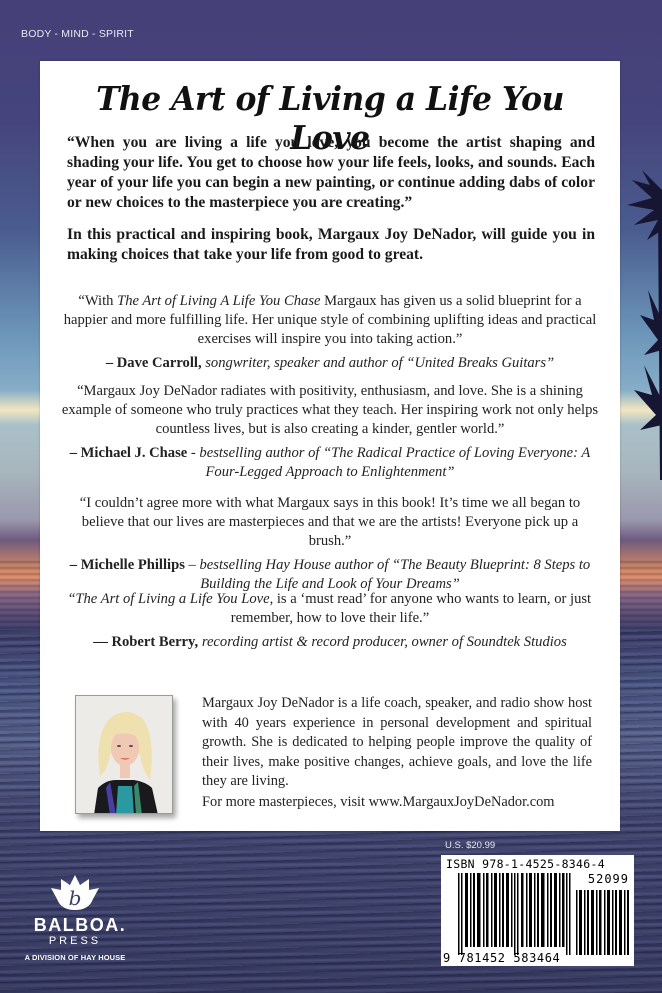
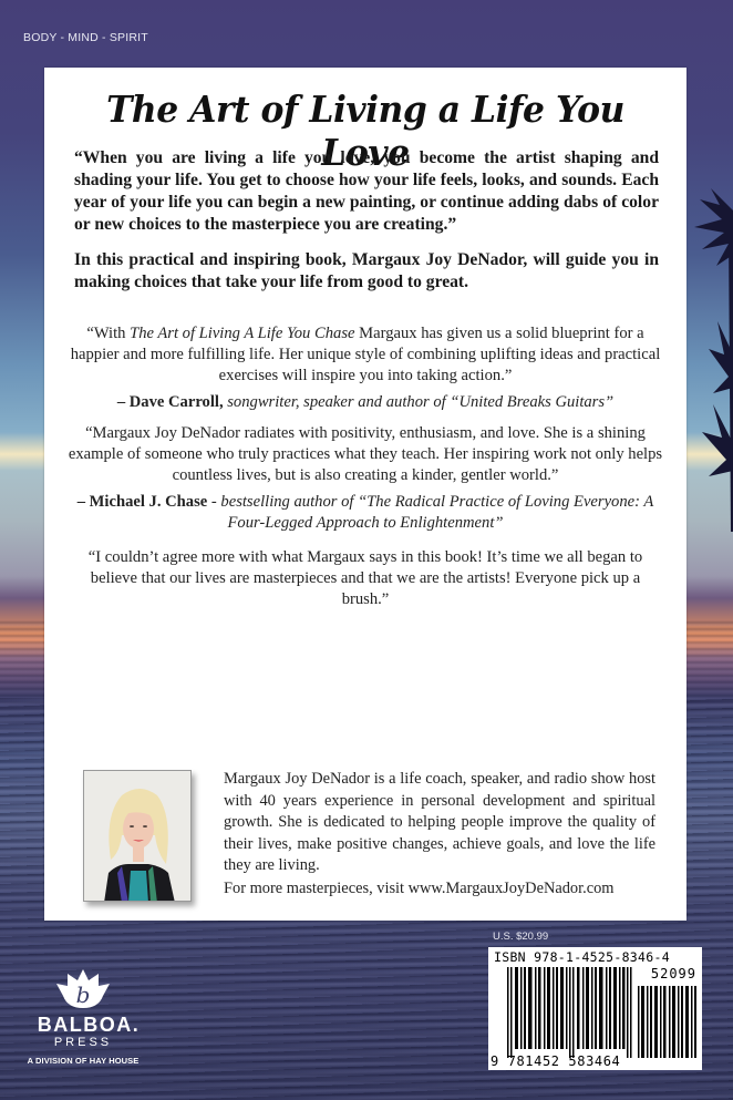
  BODY - MIND - SPIRIT
  The Art of Living a Life You Love
  “When you are living a life you love, you become the artist shaping and shading your life. You get to choose how your life feels, looks, and sounds. Each year of your life you can begin a new painting, or continue adding dabs of color or new choices to the masterpiece you are creating.”
  In this practical and inspiring book, Margaux Joy DeNador, will guide you in making choices that take your life from good to great.
  “With The Art of Living A Life You Chase Margaux has given us a solid blueprint for a happier and more fulfilling life. Her unique style of combining uplifting ideas and practical exercises will inspire you into taking action.”
  – Dave Carroll, songwriter, speaker and author of “United Breaks Guitars”
  “Margaux Joy DeNador radiates with positivity, enthusiasm, and love. She is a shining example of someone who truly practices what they teach. Her inspiring work not only helps countless lives, but is also creating a kinder, gentler world.”
  – Michael J. Chase - bestselling author of “The Radical Practice of Loving Everyone: A Four-Legged Approach to Enlightenment”
  “I couldn’t agree more with what Margaux says in this book! It’s time we all began to believe that our lives are masterpieces and that we are the artists! Everyone pick up a brush.”
- – Michelle Phillips – bestselling Hay House author of “The Beauty Blueprint: 8 Steps to Building the Life and Look of Your Dreams”
- “The Art of Living a Life You Love, is a ‘must read’ for anyone who wants to learn, or just remember, how to love their life.”
- — Robert Berry, recording artist & record producer, owner of Soundtek Studios
  Margaux Joy DeNador is a life coach, speaker, and radio show host with 40 years experience in personal development and spiritual growth. She is dedicated to helping people improve the quality of their lives, make positive changes, achieve goals, and love the life they are living.
  For more masterpieces, visit www.MargauxJoyDeNador.com
  b
  BALBOA.
  PRESS
  A DIVISION OF HAY HOUSE
  U.S. $20.99
  ISBN 978-1-4525-8346-4
  52099
  9 781452 583464
